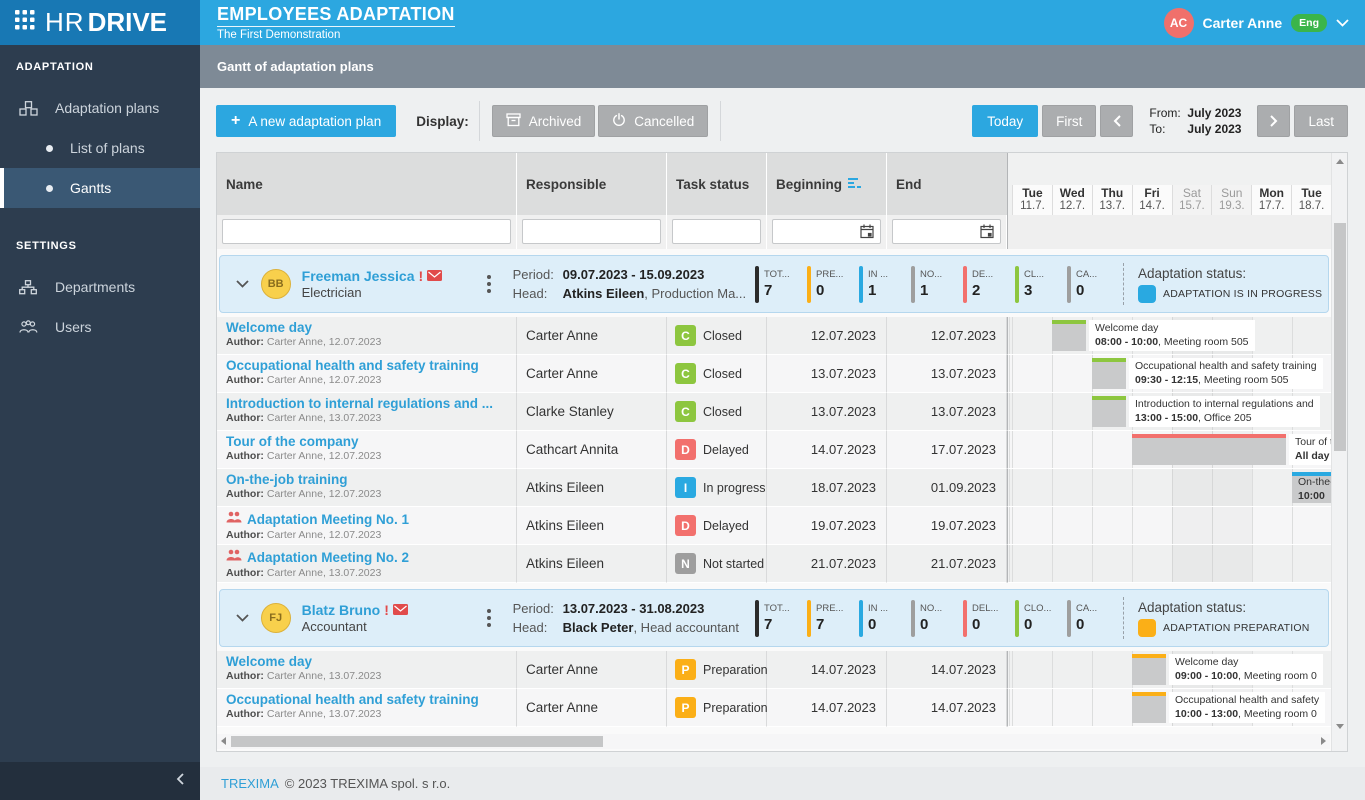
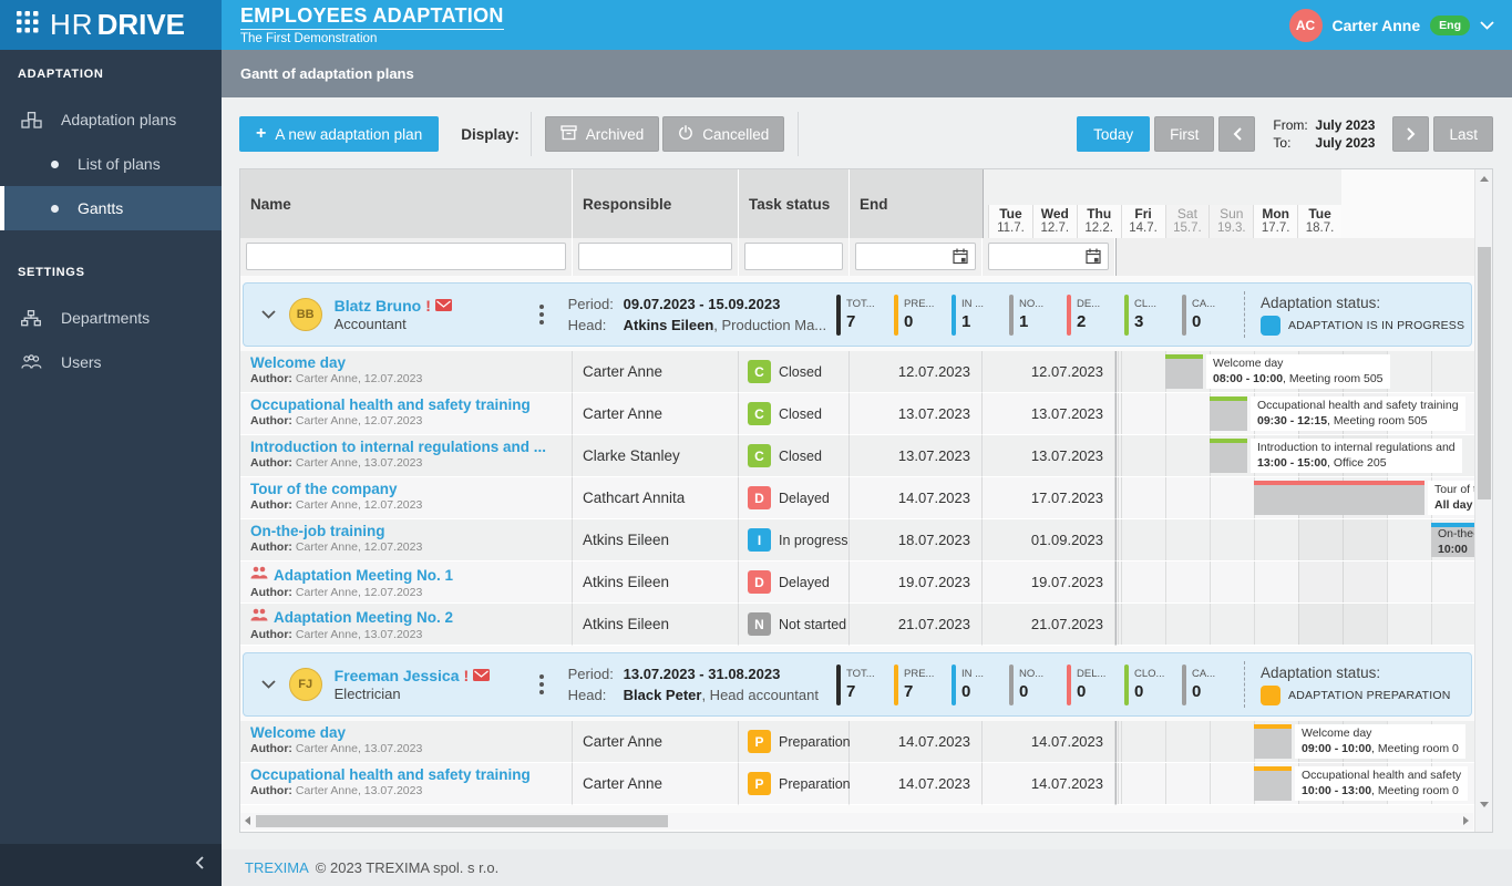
  HR
  DRIVE
  EMPLOYEES ADAPTATION
  The First Demonstration
  AC
  Carter Anne
  Eng
  ADAPTATION
  Adaptation plans
  List of plans
  Gantts
  SETTINGS
  Departments
  Users
  Gantt of adaptation plans
  +
  A new adaptation plan
  Display:
  Archived
  Cancelled
  Today
  First
  From: July 2023
  To: July 2023
  Last
  Name
  Responsible
  Task status
- Beginning
  End
  Tue
  11.7.
  Wed
  12.7.
  Thu
- 13.7.
+ 12.2.
  Fri
  14.7.
  Sat
  15.7.
  Sun
  19.3.
  Mon
  17.7.
  Tue
  18.7.
  BB
- Freeman Jessica
+ Blatz Bruno
  !
- Electrician
+ Accountant
  Period: 09.07.2023 - 15.09.2023
  Head: Atkins Eileen, Production Ma...
  TOT...
  7
  PRE...
  0
  IN ...
  1
  NO...
  1
  DE...
  2
  CL...
  3
  CA...
  0
  Adaptation status:
  ADAPTATION IS IN PROGRESS
  Welcome day
  Author: Carter Anne, 12.07.2023
  Carter Anne
  C
  Closed
  12.07.2023
  12.07.2023
  Welcome day
  08:00 - 10:00, Meeting room 505
  Occupational health and safety training
  Author: Carter Anne, 12.07.2023
  Carter Anne
  C
  Closed
  13.07.2023
  13.07.2023
  Occupational health and safety training
  09:30 - 12:15, Meeting room 505
  Introduction to internal regulations and ...
  Author: Carter Anne, 13.07.2023
  Clarke Stanley
  C
  Closed
  13.07.2023
  13.07.2023
  Introduction to internal regulations and
  13:00 - 15:00, Office 205
  Tour of the company
  Author: Carter Anne, 12.07.2023
  Cathcart Annita
  D
  Delayed
  14.07.2023
  17.07.2023
  All day
  On-the-job training
  Author: Carter Anne, 12.07.2023
  Atkins Eileen
  I
  In progress
  18.07.2023
  01.09.2023
  10:00
  Adaptation Meeting No. 1
  Author: Carter Anne, 12.07.2023
  Atkins Eileen
  D
  Delayed
  19.07.2023
  19.07.2023
  Adaptation Meeting No. 2
  Author: Carter Anne, 13.07.2023
  Atkins Eileen
  N
  Not started
  21.07.2023
  21.07.2023
  FJ
- Blatz Bruno
+ Freeman Jessica
  !
- Accountant
+ Electrician
  Period: 13.07.2023 - 31.08.2023
  Head: Black Peter, Head accountant
  TOT...
  7
  PRE...
  7
  IN ...
  0
  NO...
  0
  DEL...
  0
  CLO...
  0
  CA...
  0
  Adaptation status:
  ADAPTATION PREPARATION
  Welcome day
  Author: Carter Anne, 13.07.2023
  Carter Anne
  P
  Preparation
  14.07.2023
  14.07.2023
  Welcome day
  09:00 - 10:00, Meeting room 0
  Occupational health and safety training
  Author: Carter Anne, 13.07.2023
  Carter Anne
  P
  Preparation
  14.07.2023
  14.07.2023
  Occupational health and safety
  10:00 - 13:00, Meeting room 0
  TREXIMA
  © 2023 TREXIMA spol. s r.o.
